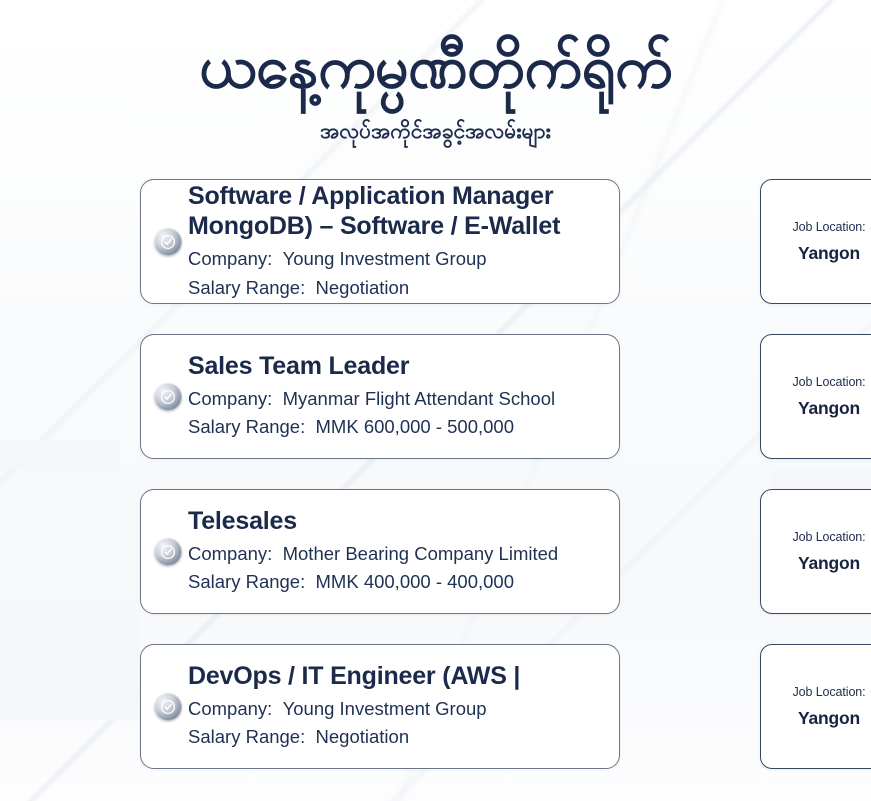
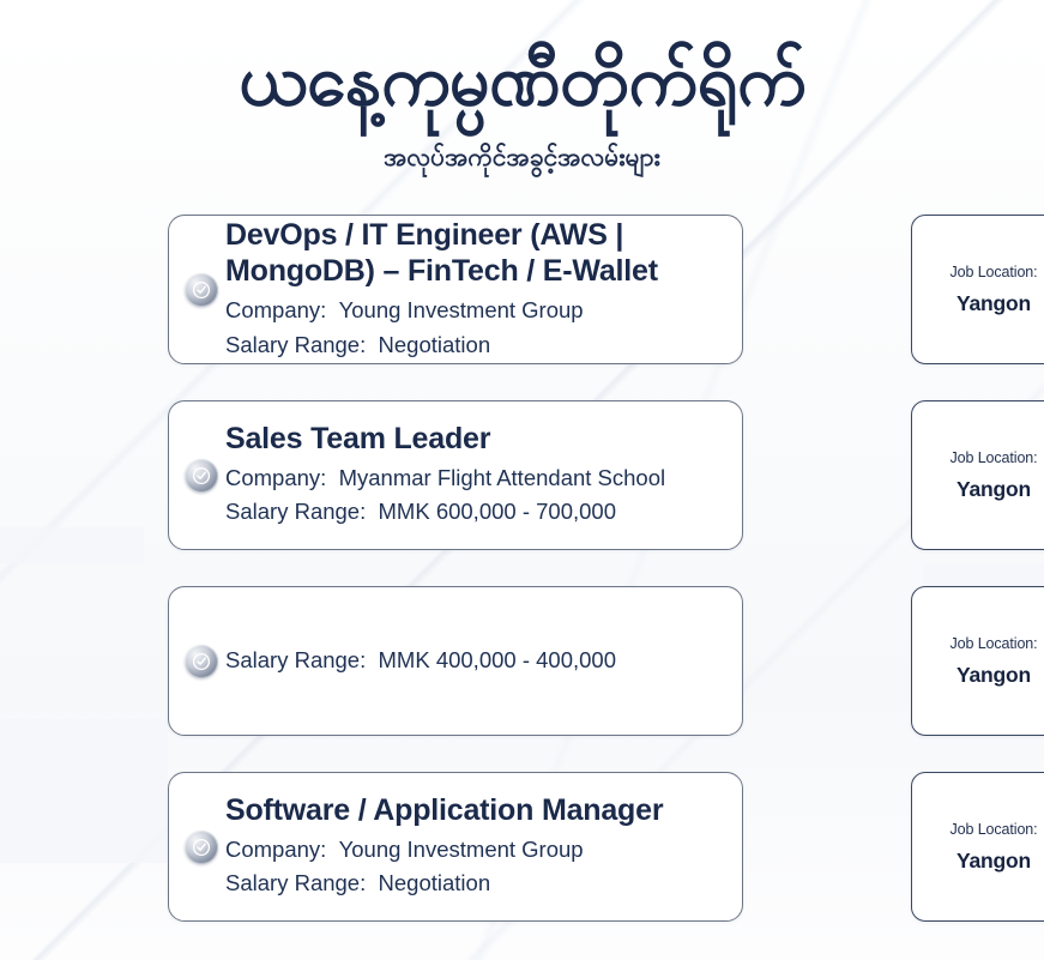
  ယနေ့ကုမ္ပဏီတိုက်ရိုက်
  အလုပ်အကိုင်အခွင့်အလမ်းများ
- Software / Application Manager
+ DevOps / IT Engineer (AWS |
- MongoDB) – Software / E-Wallet
+ MongoDB) – FinTech / E-Wallet
  Company: Young Investment Group
  Salary Range: Negotiation
  Job Location:
  Yangon
  Sales Team Leader
  Company: Myanmar Flight Attendant School
- Salary Range: MMK 600,000 - 500,000
+ Salary Range: MMK 600,000 - 700,000
  Job Location:
  Yangon
- Telesales
- Company: Mother Bearing Company Limited
  Salary Range: MMK 400,000 - 400,000
  Job Location:
  Yangon
- DevOps / IT Engineer (AWS |
+ Software / Application Manager
  Company: Young Investment Group
  Salary Range: Negotiation
  Job Location:
  Yangon
